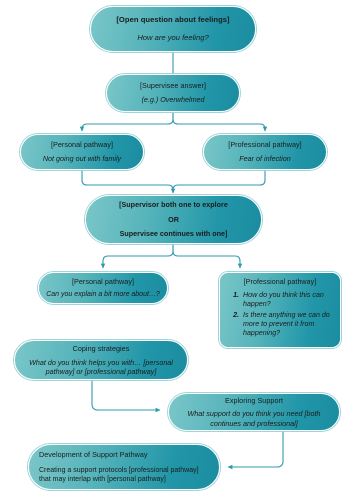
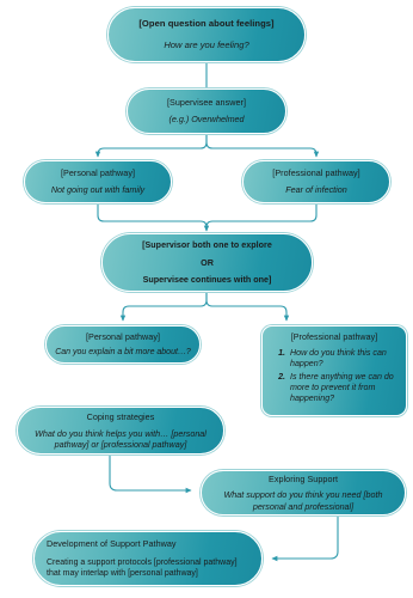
  [Open question about feelings]
  How are you feeling?
  [Supervisee answer]
  (e.g.) Overwhelmed
  [Personal pathway]
  Not going out with family
  [Professional pathway]
  Fear of infection
  [Supervisor both one to explore
  OR
  Supervisee continues with one]
  [Personal pathway]
  [Professional pathway]
  How do you think this can happen?
  Is there anything we can do more to prevent it from happening?
  Coping strategies
  What do you think helps you with… [personal pathway] or [professional pathway]
  Exploring Support
- What support do you think you need [both continues and professional]
+ What support do you think you need [both personal and professional]
  Development of Support Pathway
